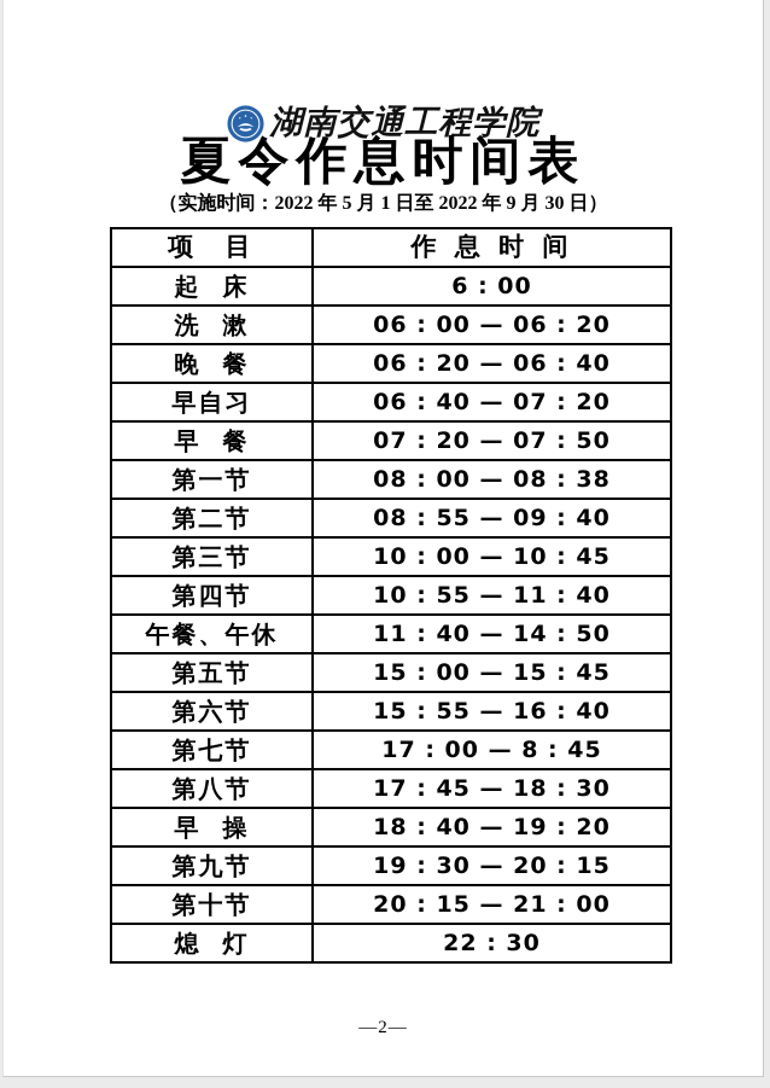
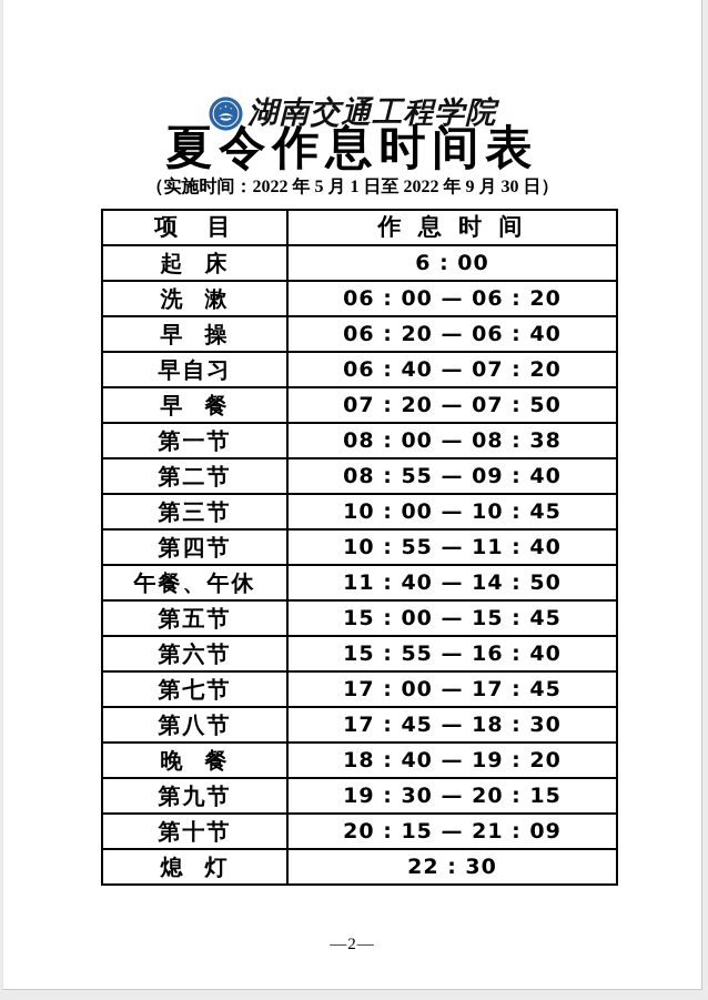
  湖南交通工程学院
  夏令作息时间表
  （实施时间：2022 年 5 月 1 日至 2022 年 9 月 30 日）
  项 目	作 息 时 间
  起 床	6 : 00
  洗 漱	06 : 00 — 06 : 20
- 晚 餐	06 : 20 — 06 : 40
+ 早 操	06 : 20 — 06 : 40
  早自习	06 : 40 — 07 : 20
  早 餐	07 : 20 — 07 : 50
  第一节	08 : 00 — 08 : 38
  第二节	08 : 55 — 09 : 40
  第三节	10 : 00 — 10 : 45
  第四节	10 : 55 — 11 : 40
  午餐、午休	11 : 40 — 14 : 50
  第五节	15 : 00 — 15 : 45
  第六节	15 : 55 — 16 : 40
- 第七节	17 : 00 — 8 : 45
+ 第七节	17 : 00 — 17 : 45
  第八节	17 : 45 — 18 : 30
- 早 操	18 : 40 — 19 : 20
+ 晚 餐	18 : 40 — 19 : 20
  第九节	19 : 30 — 20 : 15
- 第十节	20 : 15 — 21 : 00
+ 第十节	20 : 15 — 21 : 09
  熄 灯	22 : 30
  —2—
